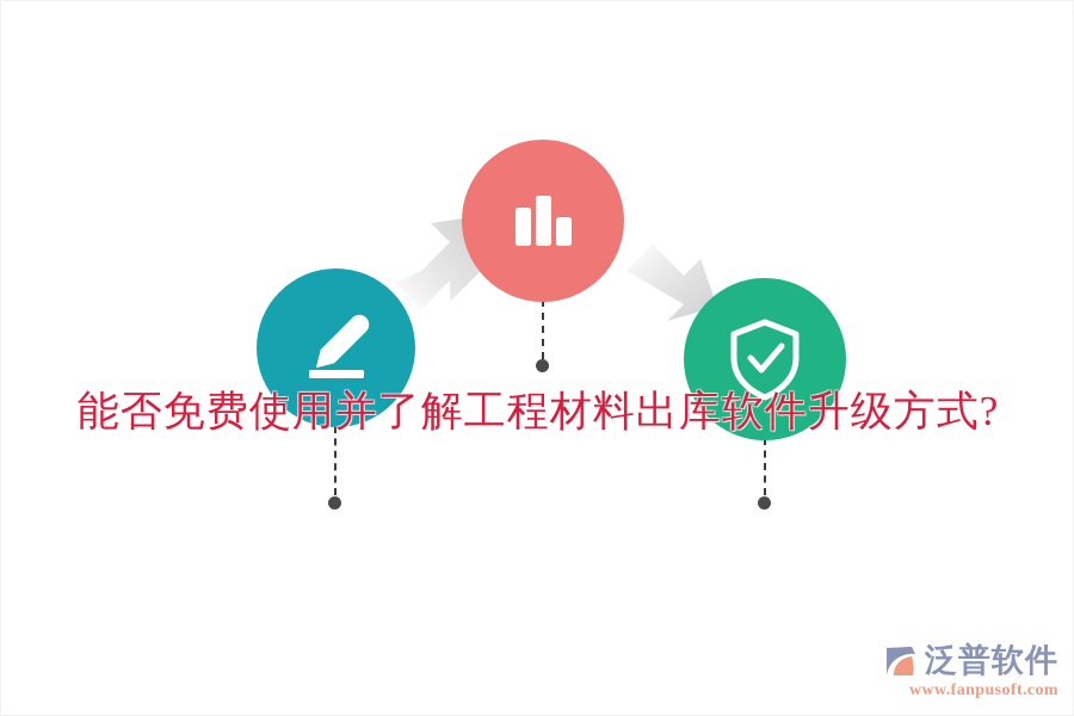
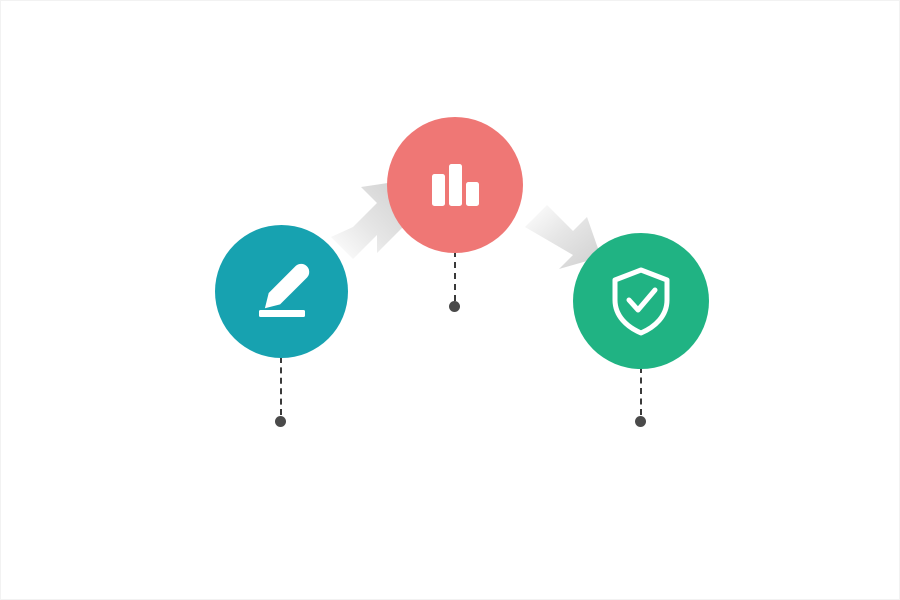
- 能否免费使用并了解工程材料出库软件升级方式?
- 泛普软件
- www.fanpusoft.com
